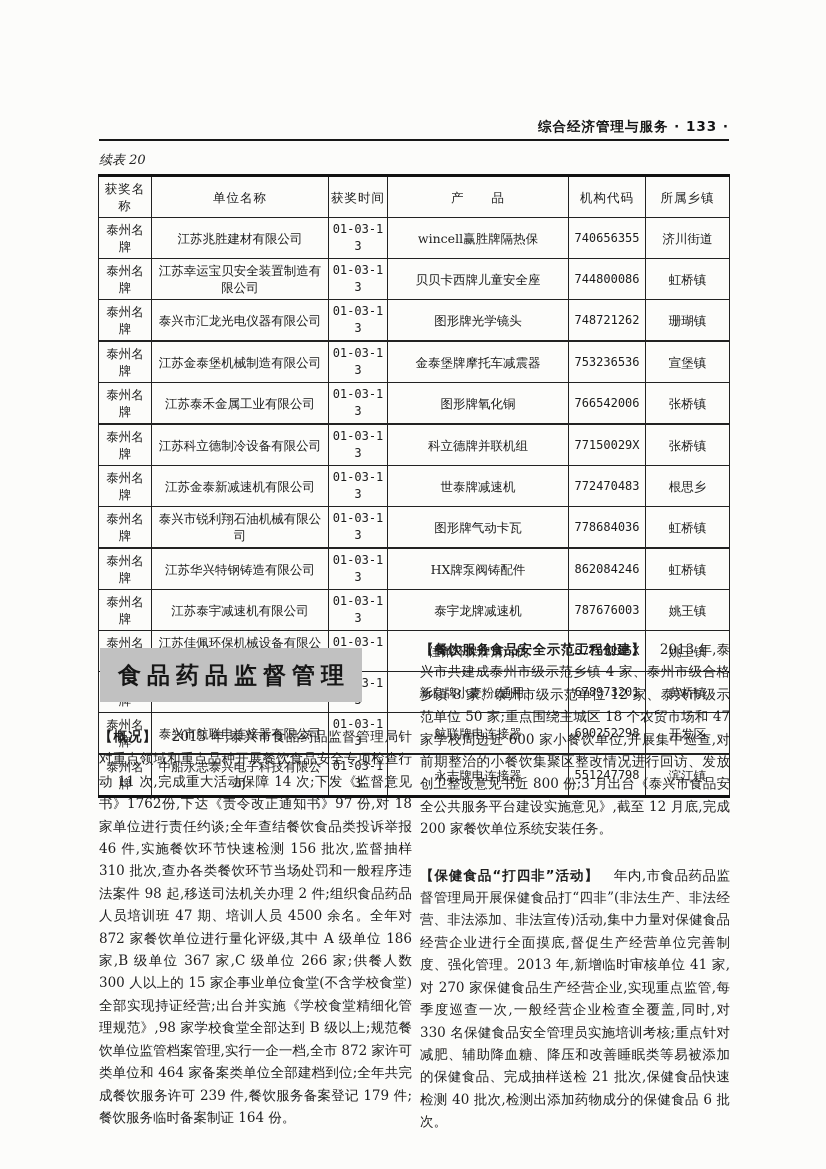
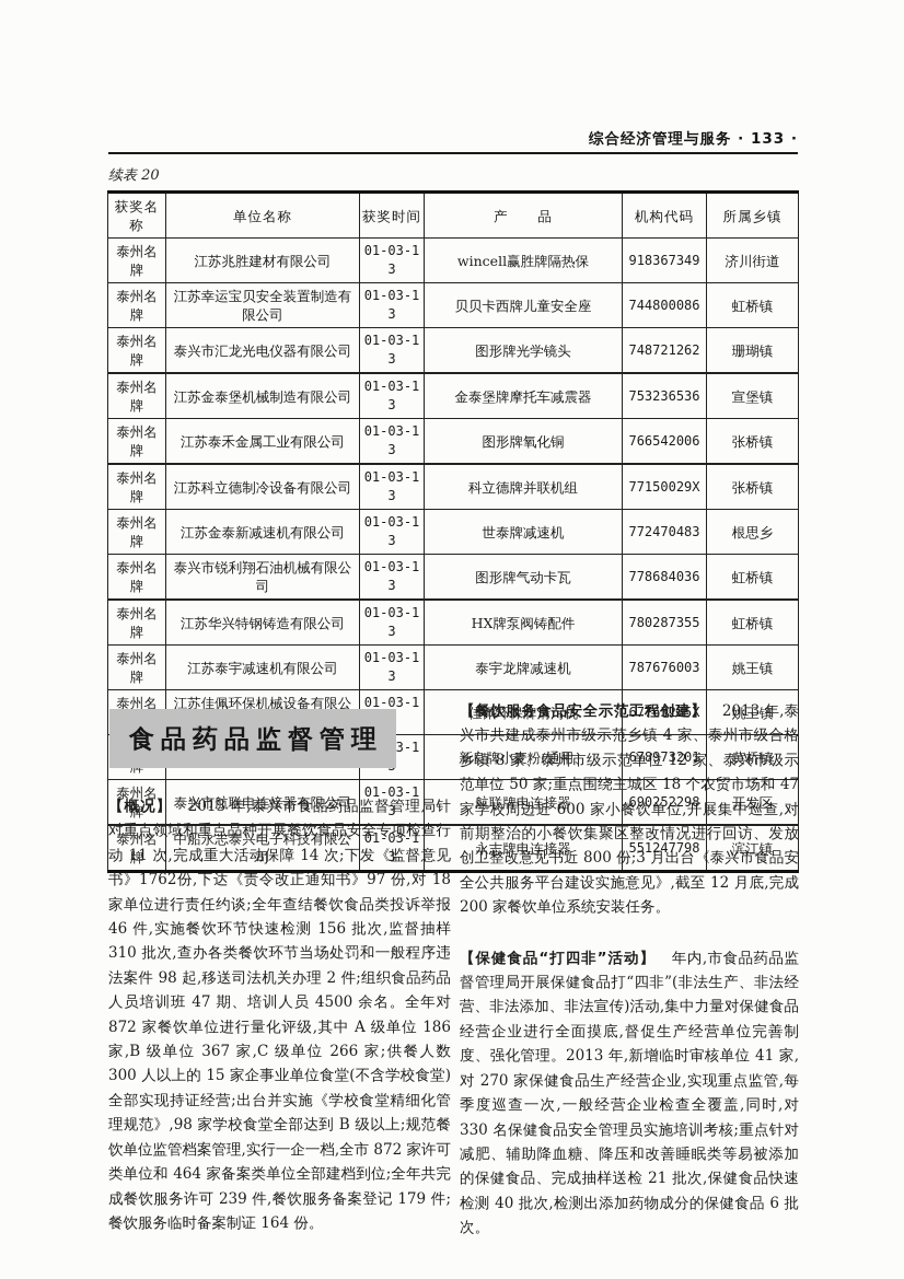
  综合经济管理与服务 · 133 ·
  续表 20
  获奖名称	单位名称	获奖时间	产 品	机构代码	所属乡镇
- 泰州名牌	江苏兆胜建材有限公司	01-03-13	wincell赢胜牌隔热保	740656355	济川街道
+ 泰州名牌	江苏兆胜建材有限公司	01-03-13	wincell赢胜牌隔热保	918367349	济川街道
  泰州名牌	江苏幸运宝贝安全装置制造有限公司	01-03-13	贝贝卡西牌儿童安全座	744800086	虹桥镇
  泰州名牌	泰兴市汇龙光电仪器有限公司	01-03-13	图形牌光学镜头	748721262	珊瑚镇
  泰州名牌	江苏金泰堡机械制造有限公司	01-03-13	金泰堡牌摩托车减震器	753236536	宣堡镇
  泰州名牌	江苏泰禾金属工业有限公司	01-03-13	图形牌氧化铜	766542006	张桥镇
  泰州名牌	江苏科立德制冷设备有限公司	01-03-13	科立德牌并联机组	77150029X	张桥镇
  泰州名牌	江苏金泰新减速机有限公司	01-03-13	世泰牌减速机	772470483	根思乡
  泰州名牌	泰兴市锐利翔石油机械有限公司	01-03-13	图形牌气动卡瓦	778684036	虹桥镇
- 泰州名牌	江苏华兴特钢铸造有限公司	01-03-13	HX牌泵阀铸配件	862084246	虹桥镇
+ 泰州名牌	江苏华兴特钢铸造有限公司	01-03-13	HX牌泵阀铸配件	780287355	虹桥镇
  泰州名牌	江苏泰宇减速机有限公司	01-03-13	泰宇龙牌减速机	787676003	姚王镇
  泰州名	江苏佳佩环保机械设备有限公	01-03-1	佳佩环保牌清污机	67763235X	姚王镇
  泰州名牌	泰兴市航联电连接器有限公司	01-03-13	航联牌电连接器	690252298	开发区
  泰州名牌	中船永志泰兴电子科技有限公司	01-03-13	永志牌电连接器	551247798	滨江镇
  食品药品监督管理
  【概况】 2013 年,泰兴市食品药品监督管理局针对重点领域和重点品种开展餐饮食品安全专项检查行动 11 次,完成重大活动保障 14 次;下发《监督意见书》1762份,下达《责令改正通知书》97 份,对 18 家单位进行责任约谈;全年查结餐饮食品类投诉举报 46 件,实施餐饮环节快速检测 156 批次,监督抽样 310 批次,查办各类餐饮环节当场处罚和一般程序违法案件 98 起,移送司法机关办理 2 件;组织食品药品人员培训班 47 期、培训人员 4500 余名。全年对 872 家餐饮单位进行量化评级,其中 A 级单位 186 家,B 级单位 367 家,C 级单位 266 家;供餐人数 300 人以上的 15 家企事业单位食堂(不含学校食堂)全部实现持证经营;出台并实施《学校食堂精细化管理规范》,98 家学校食堂全部达到 B 级以上;规范餐饮单位监管档案管理,实行一企一档,全市 872 家许可类单位和 464 家备案类单位全部建档到位;全年共完成餐饮服务许可 239 件,餐饮服务备案登记 179 件;餐饮服务临时备案制证 164 份。
  【餐饮服务食品安全示范工程创建】 2013 年,泰兴市共建成泰州市级示范乡镇 4 家、泰州市级合格乡镇 8 家、泰州市级示范单位 12 家、泰兴市级示范单位 50 家;重点围绕主城区 18 个农贸市场和 47 家学校周边近 600 家小餐饮单位,开展集中巡查,对前期整治的小餐饮集聚区整改情况进行回访、发放创卫整改意见书近 800 份;3 月出台《泰兴市食品安全公共服务平台建设实施意见》,截至 12 月底,完成 200 家餐饮单位系统安装任务。
  【保健食品“打四非”活动】 年内,市食品药品监督管理局开展保健食品打“四非”(非法生产、非法经营、非法添加、非法宣传)活动,集中力量对保健食品经营企业进行全面摸底,督促生产经营单位完善制度、强化管理。2013 年,新增临时审核单位 41 家,对 270 家保健食品生产经营企业,实现重点监管,每季度巡查一次,一般经营企业检查全覆盖,同时,对 330 名保健食品安全管理员实施培训考核;重点针对减肥、辅助降血糖、降压和改善睡眠类等易被添加的保健食品、完成抽样送检 21 批次,保健食品快速检测 40 批次,检测出添加药物成分的保健食品 6 批次。
